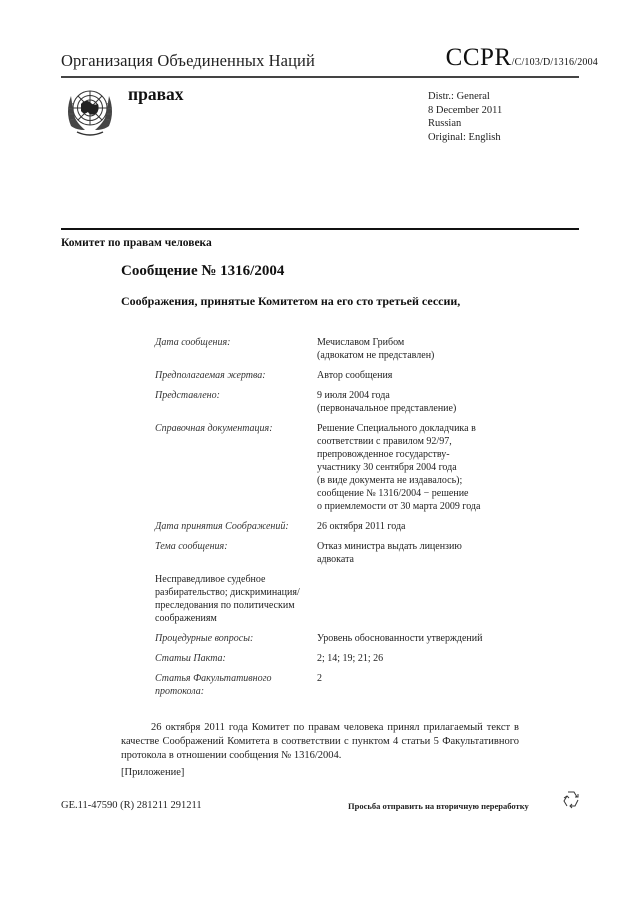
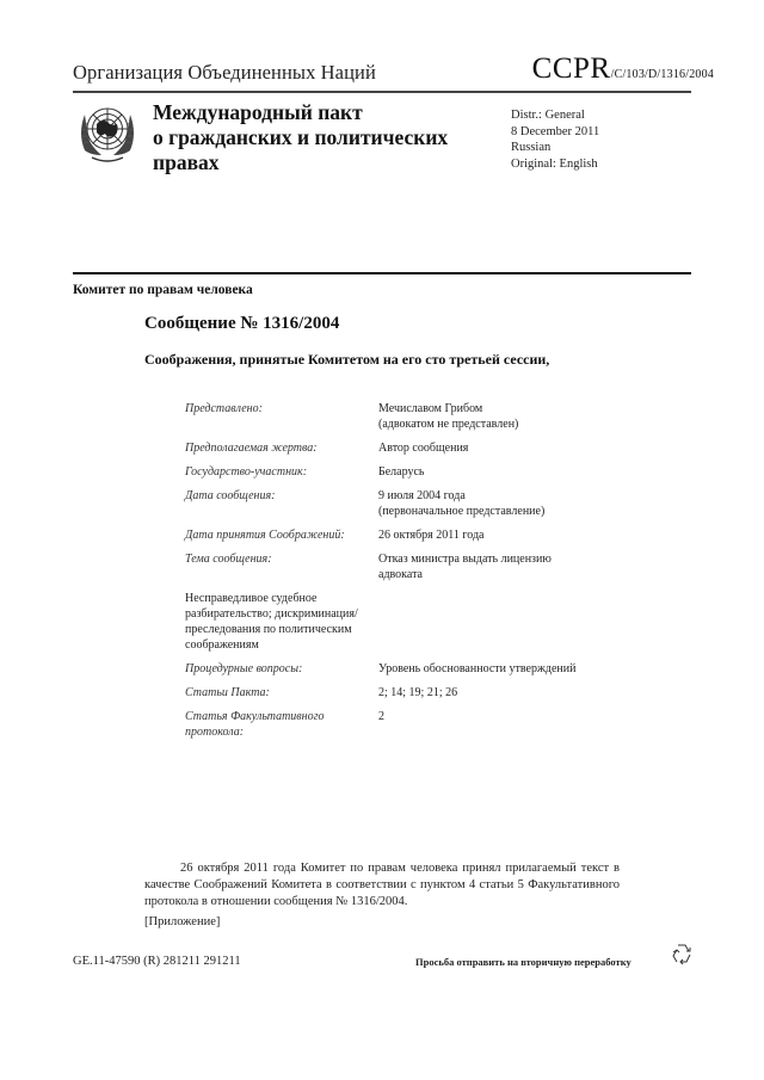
  Организация Объединенных Наций
  CCPR/C/103/D/1316/2004
+ Международный пакт
+ о гражданских и политических
  правах
  Distr.: General
  8 December 2011
  Russian
  Original: English
  Комитет по правам человека
  Сообщение № 1316/2004
  Соображения, принятые Комитетом на его сто третьей сессии,
- Дата сообщения:
+ Представлено:
  Мечиславом Грибом
  (адвокатом не представлен)
  Предполагаемая жертва:
  Автор сообщения
+ Государство-участник:
+ Беларусь
- Представлено:
+ Дата сообщения:
  9 июля 2004 года
  (первоначальное представление)
- Справочная документация:
- Решение Специального докладчика в
- соответствии с правилом 92/97,
- препровожденное государству-
- участнику 30 сентября 2004 года
- (в виде документа не издавалось);
- сообщение № 1316/2004 − решение
- о приемлемости от 30 марта 2009 года
  Дата принятия Соображений:
  26 октября 2011 года
  Тема сообщения:
  Отказ министра выдать лицензию
  адвоката
  Несправедливое судебное
  разбирательство; дискриминация/
  преследования по политическим
  соображениям
  Процедурные вопросы:
  Уровень обоснованности утверждений
  Статьи Пакта:
  2; 14; 19; 21; 26
  Статья Факультативного
  протокола:
  2
  26 октября 2011 года Комитет по правам человека принял прилагаемый текст в качестве Соображений Комитета в соответствии с пунктом 4 статьи 5 Факультативного протокола в отношении сообщения № 1316/2004.
  [Приложение]
  GE.11-47590 (R) 281211 291211
  Просьба отправить на вторичную переработку
